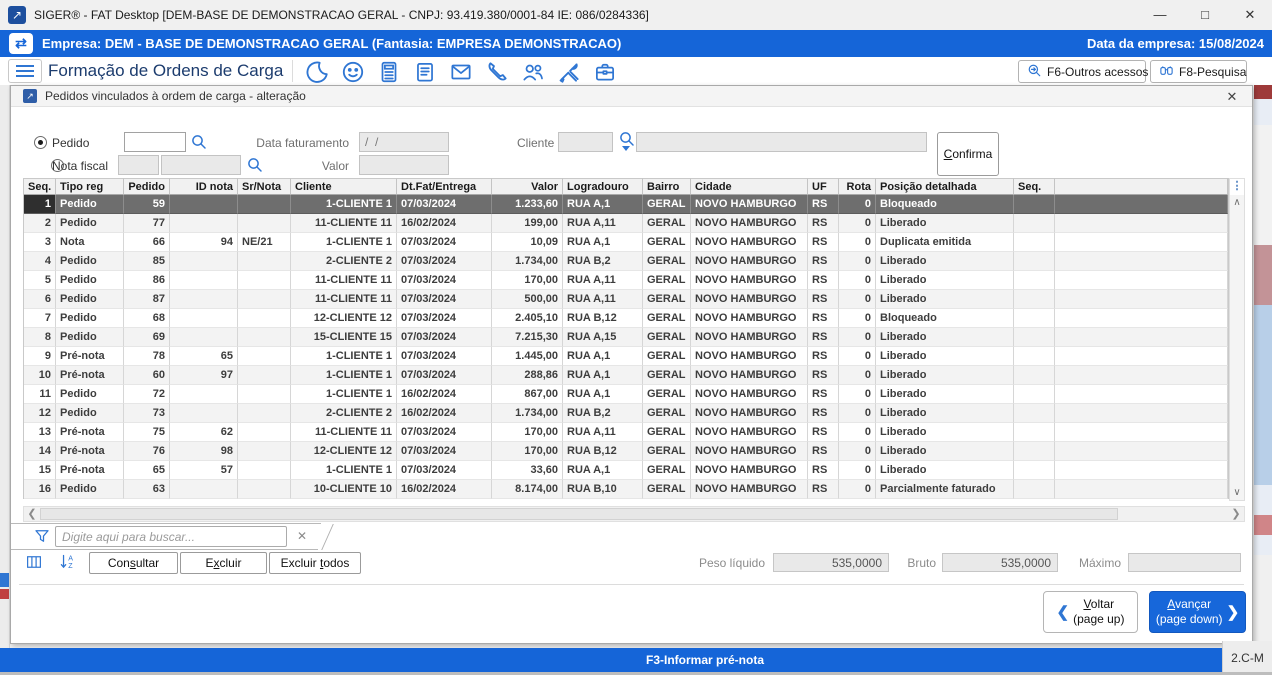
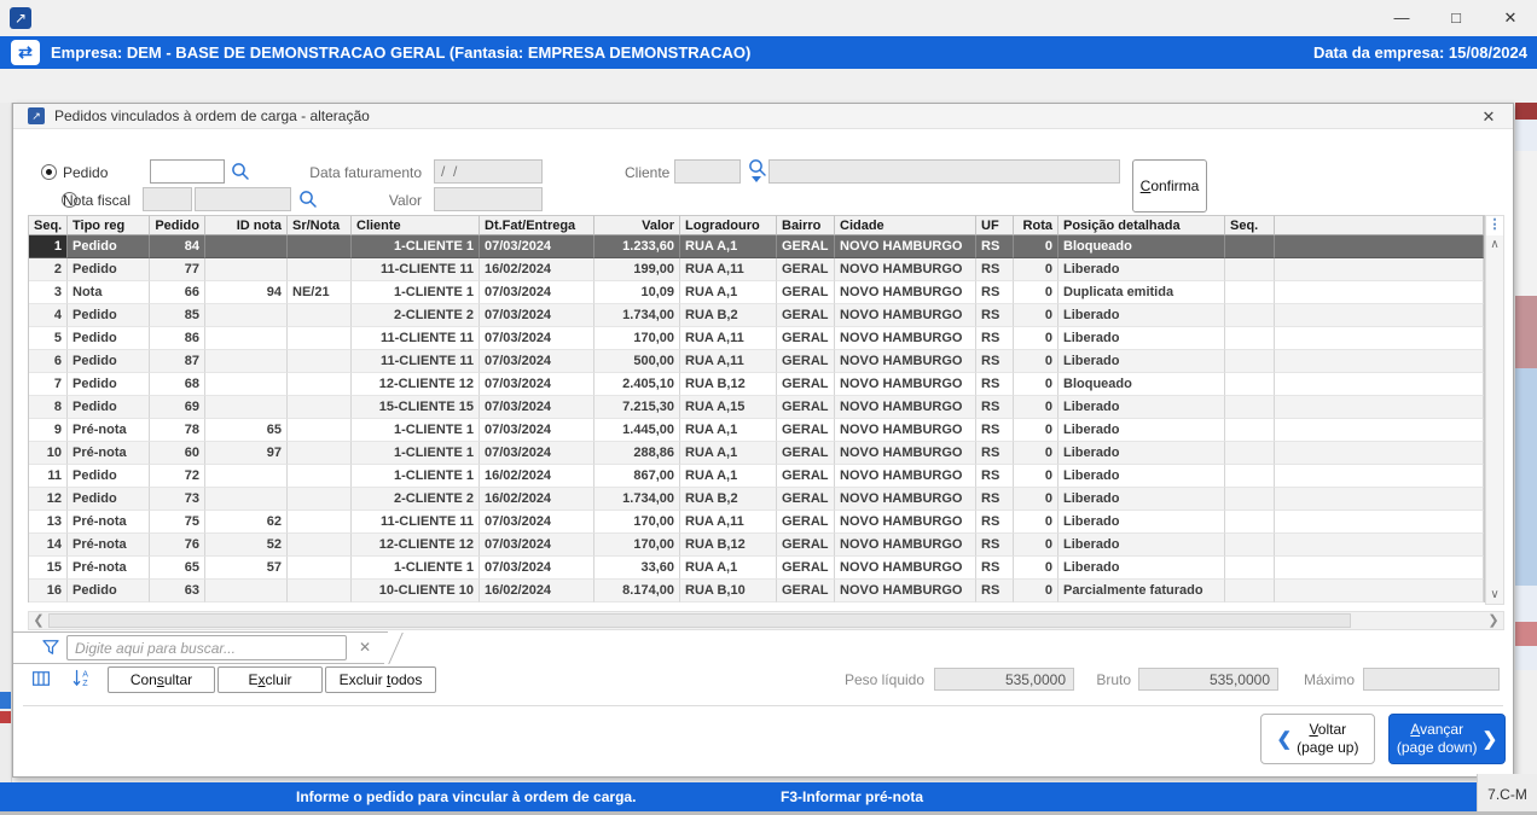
  ↗
- SIGER® - FAT Desktop [DEM-BASE DE DEMONSTRACAO GERAL - CNPJ: 93.419.380/0001-84 IE: 086/0284336]
  —
  □
  ✕
  ⇄
  Empresa: DEM - BASE DE DEMONSTRACAO GERAL (Fantasia: EMPRESA DEMONSTRACAO)
  Data da empresa: 15/08/2024
- Formação de Ordens de Carga
- F6-Outros acessos
- F8-Pesquisa
  ↗
  Pedidos vinculados à ordem de carga - alteração
  ✕
  Pedido
  Data faturamento
  / /
  Cliente
  Confirma
  Nota fiscal
  Valor
  Seq.
  Tipo reg
  Pedido
  ID nota
  Sr/Nota
  Cliente
  Dt.Fat/Entrega
  Valor
  Logradouro
  Bairro
  Cidade
  UF
  Rota
  Posição detalhada
  Seq.
  1
  Pedido
- 59
+ 84
  1-CLIENTE 1
  07/03/2024
  1.233,60
  RUA A,1
  GERAL
  NOVO HAMBURGO
  RS
  0
  Bloqueado
  2
  Pedido
  77
  11-CLIENTE 11
  16/02/2024
  199,00
  RUA A,11
  GERAL
  NOVO HAMBURGO
  RS
  0
  Liberado
  3
  Nota
  66
  94
  NE/21
  1-CLIENTE 1
  07/03/2024
  10,09
  RUA A,1
  GERAL
  NOVO HAMBURGO
  RS
  0
  Duplicata emitida
  4
  Pedido
  85
  2-CLIENTE 2
  07/03/2024
  1.734,00
  RUA B,2
  GERAL
  NOVO HAMBURGO
  RS
  0
  Liberado
  5
  Pedido
  86
  11-CLIENTE 11
  07/03/2024
  170,00
  RUA A,11
  GERAL
  NOVO HAMBURGO
  RS
  0
  Liberado
  6
  Pedido
  87
  11-CLIENTE 11
  07/03/2024
  500,00
  RUA A,11
  GERAL
  NOVO HAMBURGO
  RS
  0
  Liberado
  7
  Pedido
  68
  12-CLIENTE 12
  07/03/2024
  2.405,10
  RUA B,12
  GERAL
  NOVO HAMBURGO
  RS
  0
  Bloqueado
  8
  Pedido
  69
  15-CLIENTE 15
  07/03/2024
  7.215,30
  RUA A,15
  GERAL
  NOVO HAMBURGO
  RS
  0
  Liberado
  9
  Pré-nota
  78
  65
  1-CLIENTE 1
  07/03/2024
  1.445,00
  RUA A,1
  GERAL
  NOVO HAMBURGO
  RS
  0
  Liberado
  10
  Pré-nota
  60
  97
  1-CLIENTE 1
  07/03/2024
  288,86
  RUA A,1
  GERAL
  NOVO HAMBURGO
  RS
  0
  Liberado
  11
  Pedido
  72
  1-CLIENTE 1
  16/02/2024
  867,00
  RUA A,1
  GERAL
  NOVO HAMBURGO
  RS
  0
  Liberado
  12
  Pedido
  73
  2-CLIENTE 2
  16/02/2024
  1.734,00
  RUA B,2
  GERAL
  NOVO HAMBURGO
  RS
  0
  Liberado
  13
  Pré-nota
  75
  62
  11-CLIENTE 11
  07/03/2024
  170,00
  RUA A,11
  GERAL
  NOVO HAMBURGO
  RS
  0
  Liberado
  14
  Pré-nota
  76
- 98
+ 52
  12-CLIENTE 12
  07/03/2024
  170,00
  RUA B,12
  GERAL
  NOVO HAMBURGO
  RS
  0
  Liberado
  15
  Pré-nota
  65
  57
  1-CLIENTE 1
  07/03/2024
  33,60
  RUA A,1
  GERAL
  NOVO HAMBURGO
  RS
  0
  Liberado
  16
  Pedido
  63
  10-CLIENTE 10
  16/02/2024
  8.174,00
  RUA B,10
  GERAL
  NOVO HAMBURGO
  RS
  0
  Parcialmente faturado
  ⋮
  ∧
  ∨
  ❮
  ❯
  Digite aqui para buscar...
  ✕
  A
  Z
  Consultar
  Excluir
  Excluir todos
  Peso líquido
  535,0000
  Bruto
  535,0000
  Máximo
  ❮
  Voltar
  (page up)
  Avançar
  (page down)
  ❯
+ Informe o pedido para vincular à ordem de carga.
  F3-Informar pré-nota
- 2.C-M
+ 7.C-M
